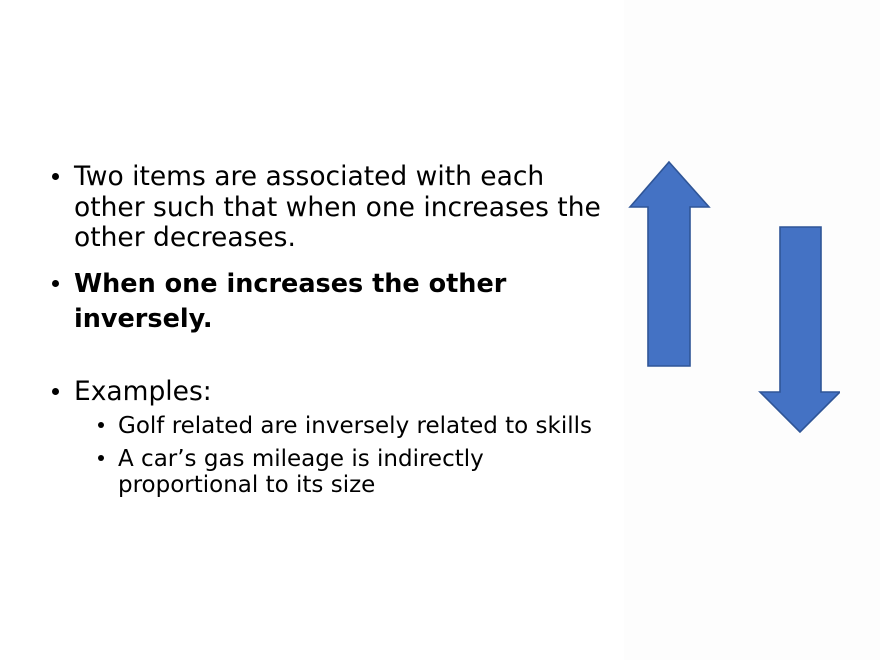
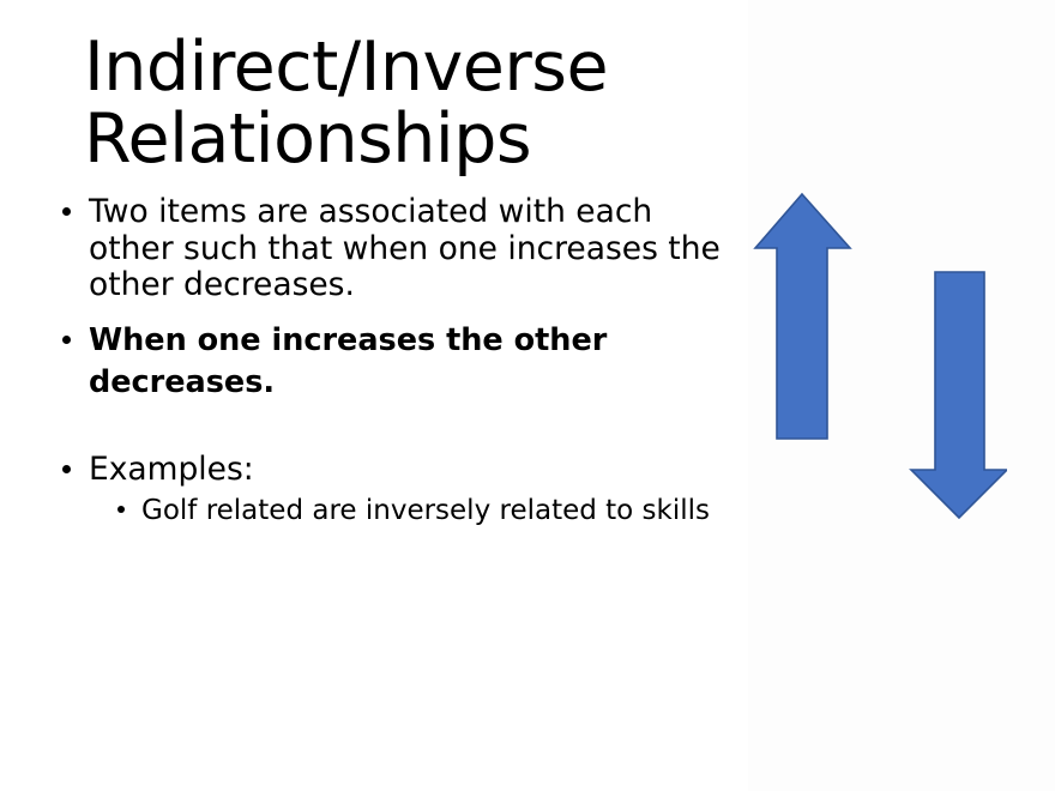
+ Indirect/Inverse Relationships
  Two items are associated with each other such that when one increases the other decreases.
- When one increases the other inversely.
+ When one increases the other decreases.
  Examples:
  Golf related are inversely related to skills
- A car’s gas mileage is indirectly proportional to its size
